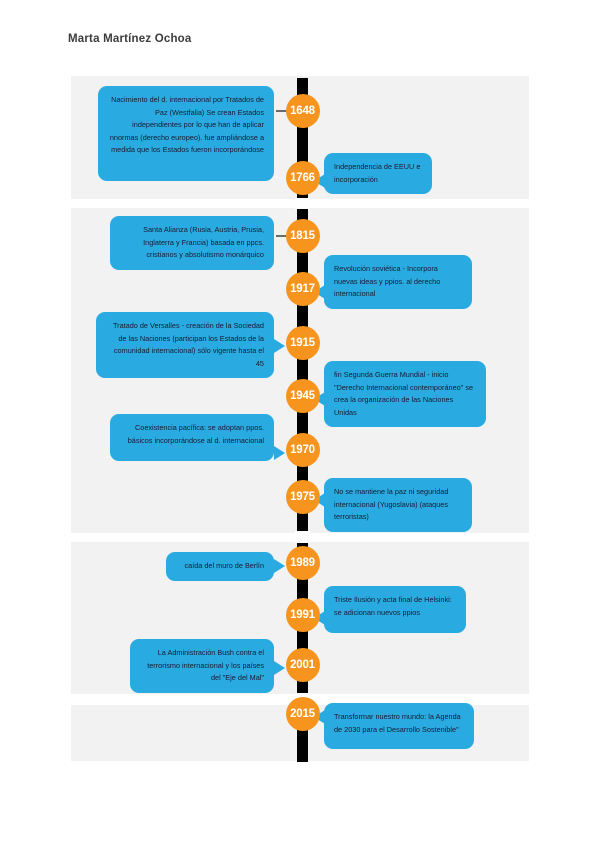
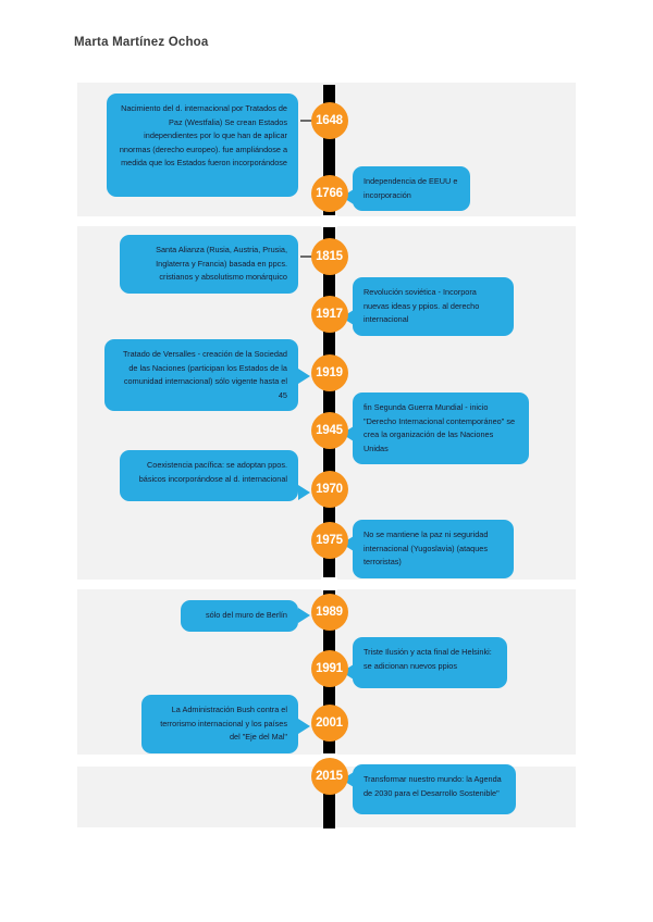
  Marta Martínez Ochoa
  Nacimiento del d. internacional por Tratados de Paz (Westfalia) Se crean Estados independientes por lo que han de aplicar nnormas (derecho europeo). fue ampliándose a medida que los Estados fueron incorporándose
  1648
  Independencia de EEUU e incorporación
  1766
  Santa Alianza (Rusia, Austria, Prusia, Inglaterra y Francia) basada en ppcs. cristianos y absolutismo monárquico
  1815
  Revolución soviética - Incorpora nuevas ideas y ppios. al derecho internacional
  1917
  Tratado de Versalles - creación de la Sociedad de las Naciones (participan los Estados de la comunidad internacional) sólo vigente hasta el 45
- 1915
+ 1919
  fin Segunda Guerra Mundial - inicio "Derecho Internacional contemporáneo" se crea la organización de las Naciones Unidas
  1945
  Coexistencia pacífica: se adoptan ppos. básicos incorporándose al d. internacional
  1970
  No se mantiene la paz ni seguridad internacional (Yugoslavia) (ataques terroristas)
  1975
- caída del muro de Berlín
+ sólo del muro de Berlín
  1989
  Triste Ilusión y acta final de Helsinki: se adicionan nuevos ppios
  1991
  La Administración Bush contra el terrorismo internacional y los países del "Eje del Mal"
  2001
  Transformar nuestro mundo: la Agenda de 2030 para el Desarrollo Sostenible"
  2015
